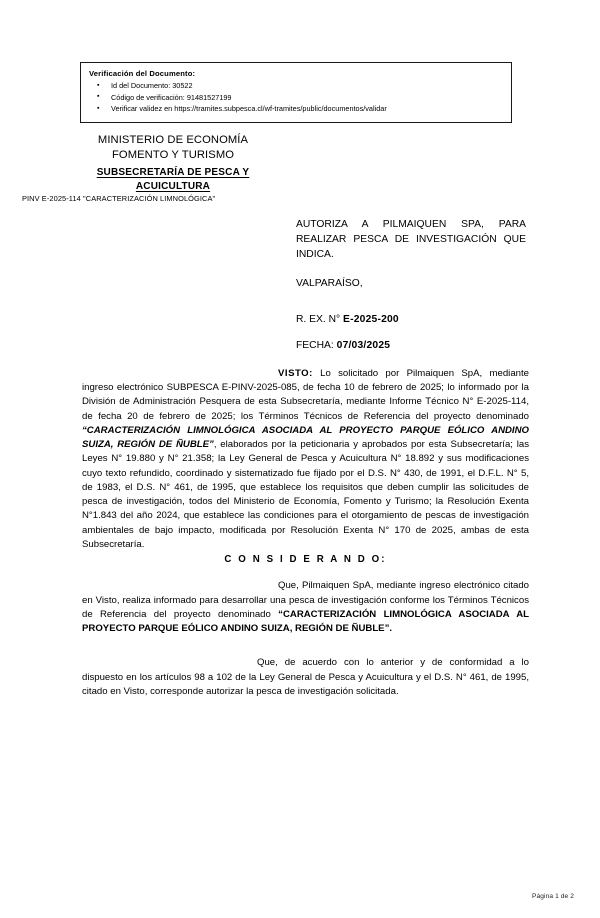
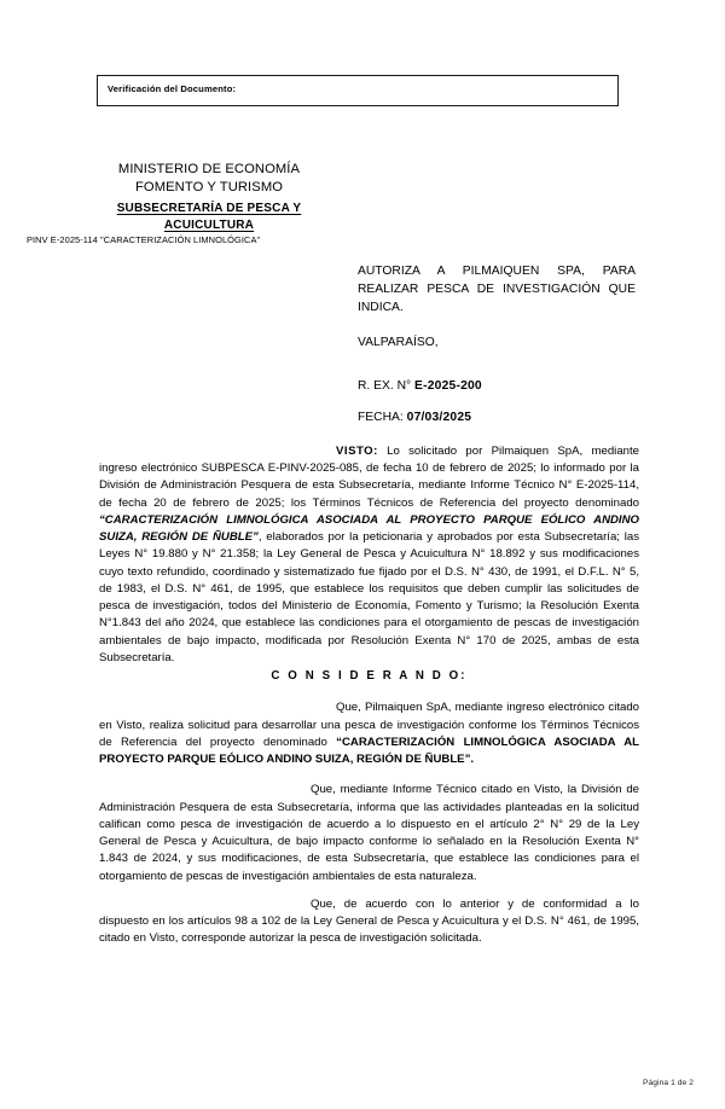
  Verificación del Documento:
- Id del Documento: 30522
- Código de verificación: 91481527199
- Verificar validez en https://tramites.subpesca.cl/wf-tramites/public/documentos/validar
  MINISTERIO DE ECONOMÍA
  FOMENTO Y TURISMO
  SUBSECRETARÍA DE PESCA Y
  ACUICULTURA
  PINV E-2025-114 "CARACTERIZACIÓN LIMNOLÓGICA"
  AUTORIZA A PILMAIQUEN SPA, PARA REALIZAR PESCA DE INVESTIGACIÓN QUE INDICA.
  VALPARAÍSO,
  R. EX. N° E-2025-200
  FECHA: 07/03/2025
  VISTO: Lo solicitado por Pilmaiquen SpA, mediante ingreso electrónico SUBPESCA E-PINV-2025-085, de fecha 10 de febrero de 2025; lo informado por la División de Administración Pesquera de esta Subsecretaría, mediante Informe Técnico N° E-2025-114, de fecha 20 de febrero de 2025; los Términos Técnicos de Referencia del proyecto denominado “CARACTERIZACIÓN LIMNOLÓGICA ASOCIADA AL PROYECTO PARQUE EÓLICO ANDINO SUIZA, REGIÓN DE ÑUBLE”, elaborados por la peticionaria y aprobados por esta Subsecretaría; las Leyes N° 19.880 y N° 21.358; la Ley General de Pesca y Acuicultura N° 18.892 y sus modificaciones cuyo texto refundido, coordinado y sistematizado fue fijado por el D.S. N° 430, de 1991, el D.F.L. N° 5, de 1983, el D.S. N° 461, de 1995, que establece los requisitos que deben cumplir las solicitudes de pesca de investigación, todos del Ministerio de Economía, Fomento y Turismo; la Resolución Exenta N°1.843 del año 2024, que establece las condiciones para el otorgamiento de pescas de investigación ambientales de bajo impacto, modificada por Resolución Exenta N° 170 de 2025, ambas de esta Subsecretaría.
  C O N S I D E R A N D O:
- Que, Pilmaiquen SpA, mediante ingreso electrónico citado en Visto, realiza informado para desarrollar una pesca de investigación conforme los Términos Técnicos de Referencia del proyecto denominado “CARACTERIZACIÓN LIMNOLÓGICA ASOCIADA AL PROYECTO PARQUE EÓLICO ANDINO SUIZA, REGIÓN DE ÑUBLE”.
+ Que, Pilmaiquen SpA, mediante ingreso electrónico citado en Visto, realiza solicitud para desarrollar una pesca de investigación conforme los Términos Técnicos de Referencia del proyecto denominado “CARACTERIZACIÓN LIMNOLÓGICA ASOCIADA AL PROYECTO PARQUE EÓLICO ANDINO SUIZA, REGIÓN DE ÑUBLE”.
+ Que, mediante Informe Técnico citado en Visto, la División de Administración Pesquera de esta Subsecretaría, informa que las actividades planteadas en la solicitud califican como pesca de investigación de acuerdo a lo dispuesto en el artículo 2° N° 29 de la Ley General de Pesca y Acuicultura, de bajo impacto conforme lo señalado en la Resolución Exenta N° 1.843 de 2024, y sus modificaciones, de esta Subsecretaría, que establece las condiciones para el otorgamiento de pescas de investigación ambientales de esta naturaleza.
  Que, de acuerdo con lo anterior y de conformidad a lo dispuesto en los artículos 98 a 102 de la Ley General de Pesca y Acuicultura y el D.S. N° 461, de 1995, citado en Visto, corresponde autorizar la pesca de investigación solicitada.
